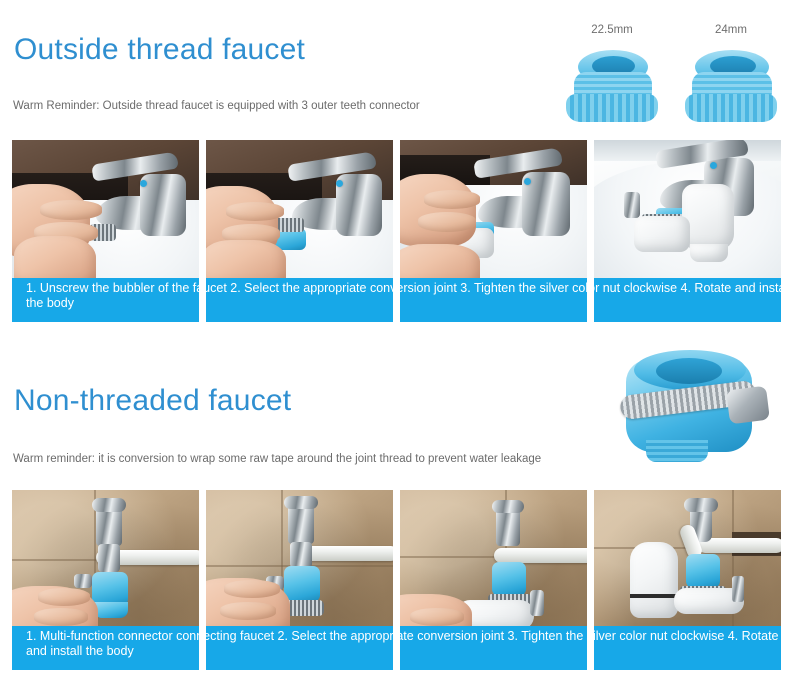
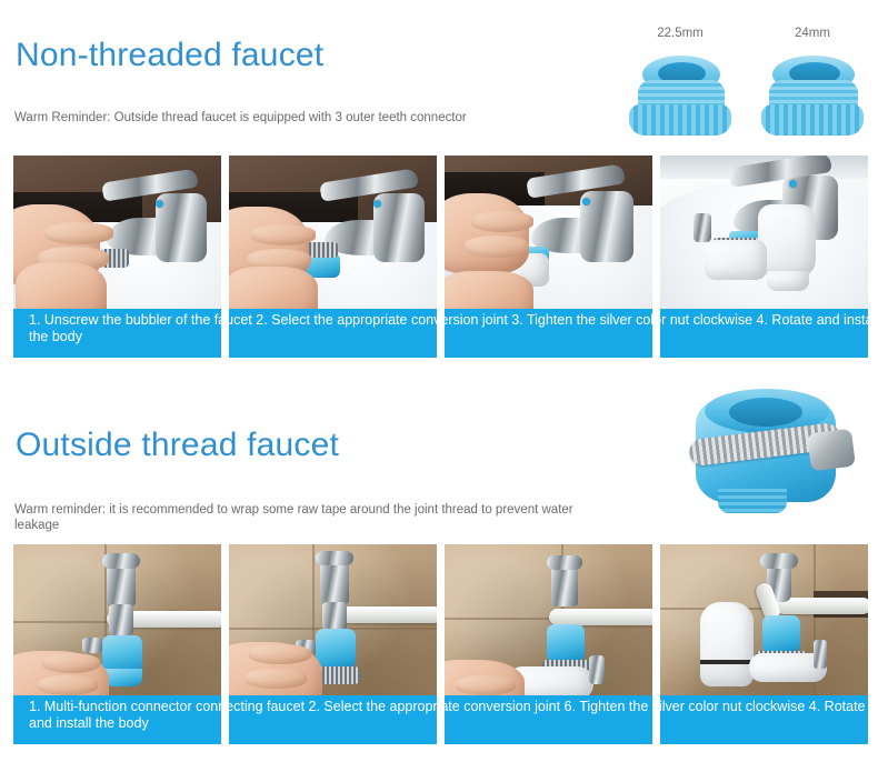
- Outside thread faucet
+ Non-threaded faucet
  Warm Reminder: Outside thread faucet is equipped with 3 outer teeth connector
  22.5mm
  24mm
  1. Unscrew the bubbler of the faucet 2. Select the appropriate conversion joint 3. Tighten the silver color nut clockwise 4. Rotate and instal the body
- Non-threaded faucet
+ Outside thread faucet
- Warm reminder: it is conversion to wrap some raw tape around the joint thread to prevent water leakage
+ Warm reminder: it is recommended to wrap some raw tape around the joint thread to prevent water leakage
- 1. Multi-function connector connecting faucet 2. Select the appropriate conversion joint 3. Tighten the silver color nut clockwise 4. Rotate and install the body
+ 1. Multi-function connector connecting faucet 2. Select the appropriate conversion joint 6. Tighten the silver color nut clockwise 4. Rotate and install the body
